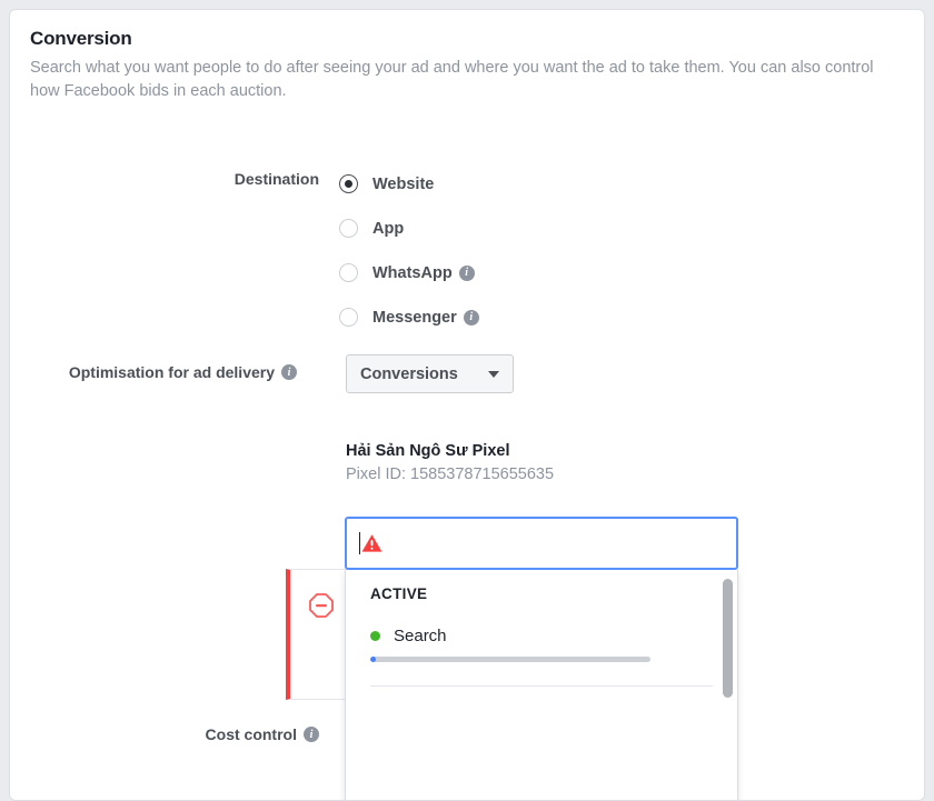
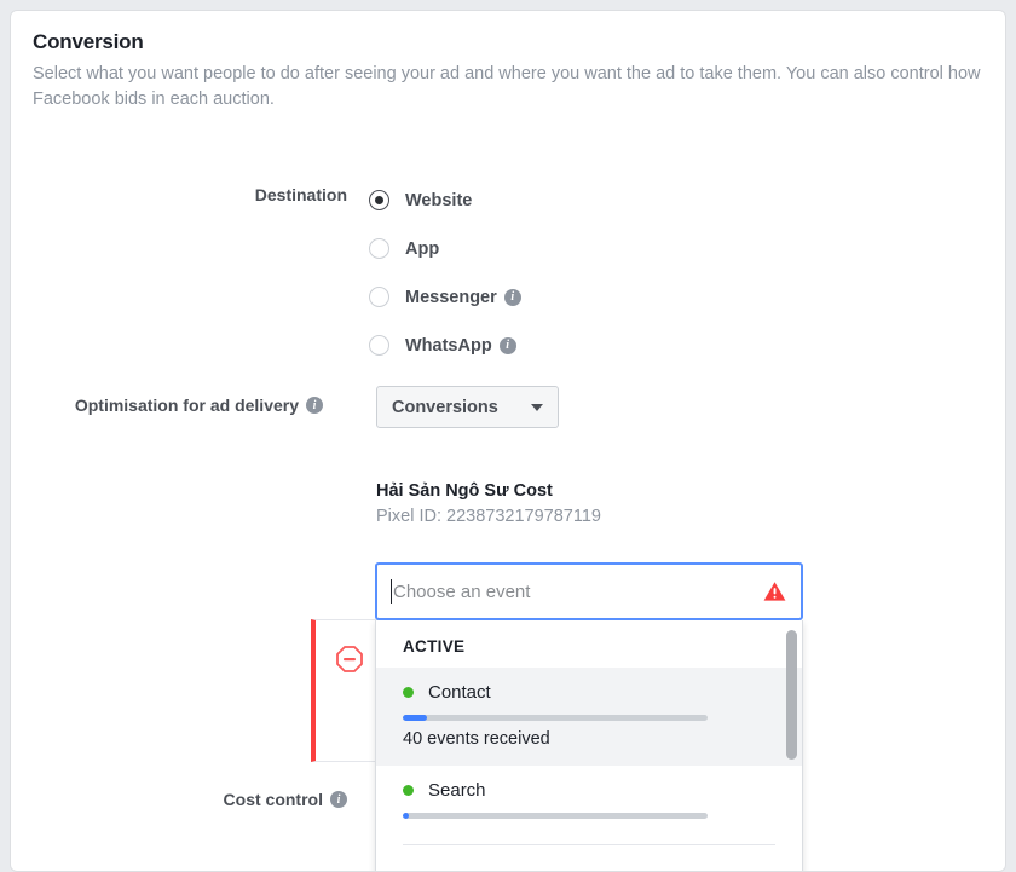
  Conversion
- Search what you want people to do after seeing your ad and where you want the ad to take them. You can also control how Facebook bids in each auction.
+ Select what you want people to do after seeing your ad and where you want the ad to take them. You can also control how Facebook bids in each auction.
  Destination
  Website
  App
- WhatsApp
+ Messenger
  i
- Messenger
+ WhatsApp
  i
  Optimisation for ad delivery
  i
  Conversions
- Hải Sản Ngô Sư Pixel
+ Hải Sản Ngô Sư Cost
- Pixel ID: 1585378715655635
+ Pixel ID: 2238732179787119
  Cost control
  i
  ACTIVE
+ Contact
+ 40 events received
  Search
+ Choose an event
